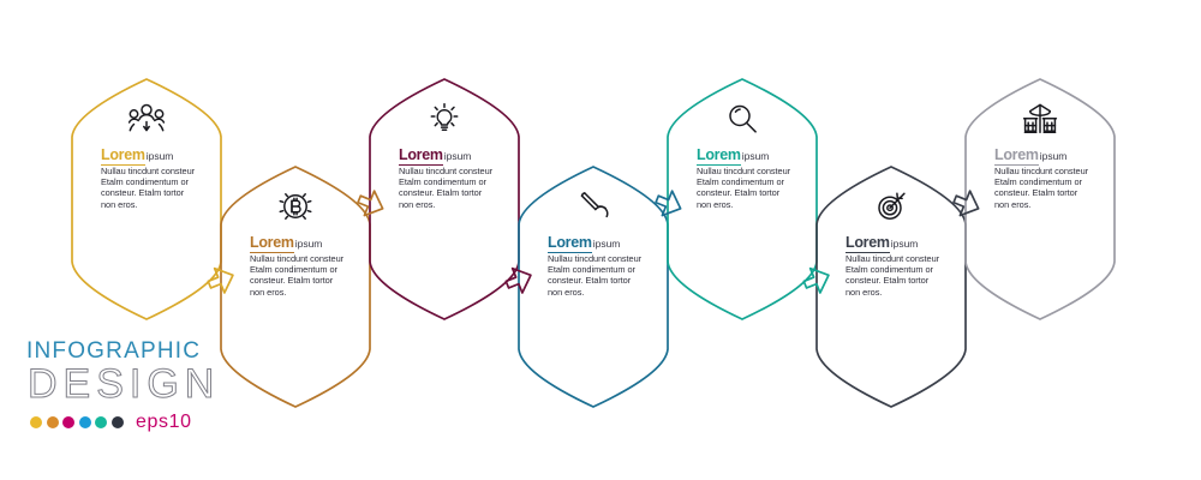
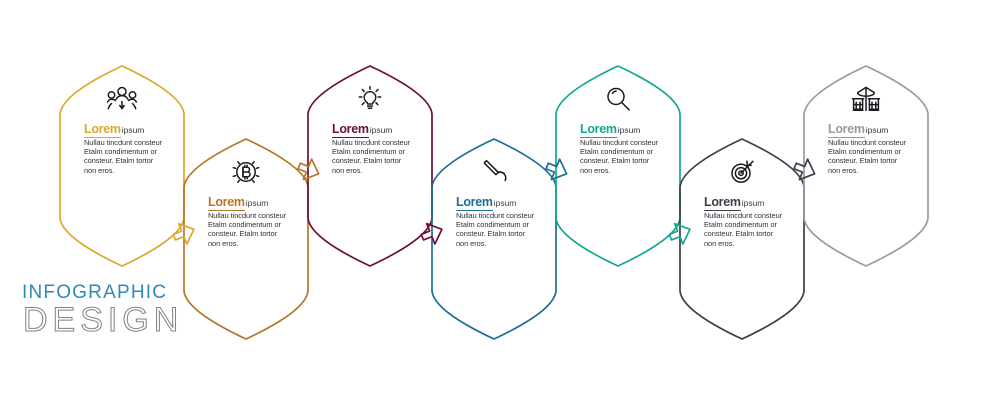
  Loremipsum
  Nullau tincdunt consteur Etalm condimentum or consteur. Etalm tortor non eros.
  Loremipsum
  Nullau tincdunt consteur Etalm condimentum or consteur. Etalm tortor non eros.
  Loremipsum
  Nullau tincdunt consteur Etalm condimentum or consteur. Etalm tortor non eros.
  Loremipsum
  Nullau tincdunt consteur Etalm condimentum or consteur. Etalm tortor non eros.
  Loremipsum
  Nullau tincdunt consteur Etalm condimentum or consteur. Etalm tortor non eros.
  Loremipsum
  Nullau tincdunt consteur Etalm condimentum or consteur. Etalm tortor non eros.
  Loremipsum
  Nullau tincdunt consteur Etalm condimentum or consteur. Etalm tortor non eros.
  INFOGRAPHIC
  DESIGN
- eps10
